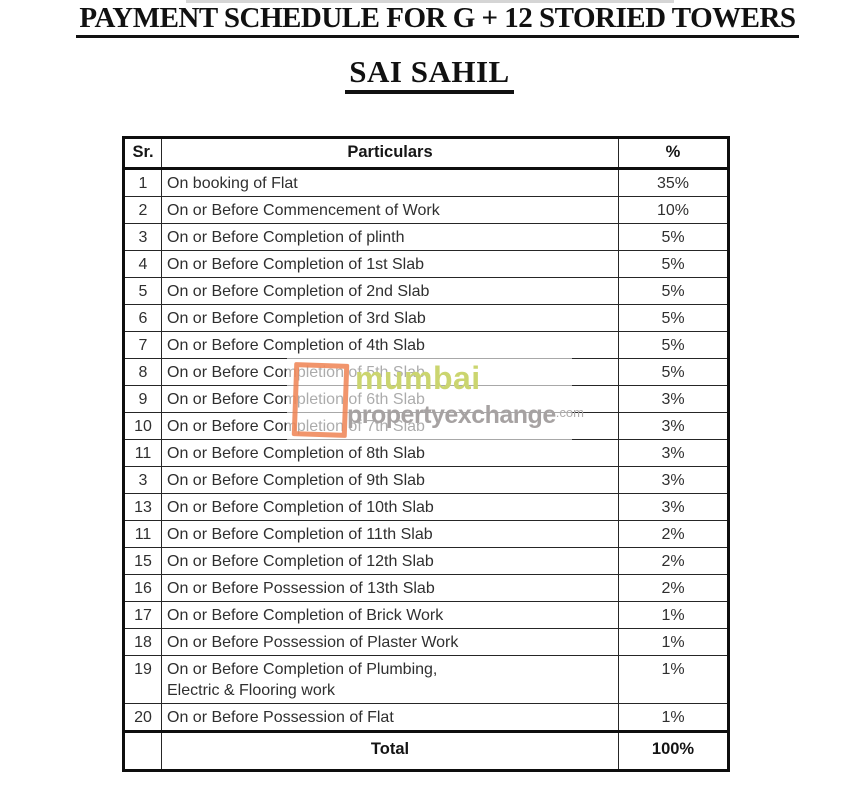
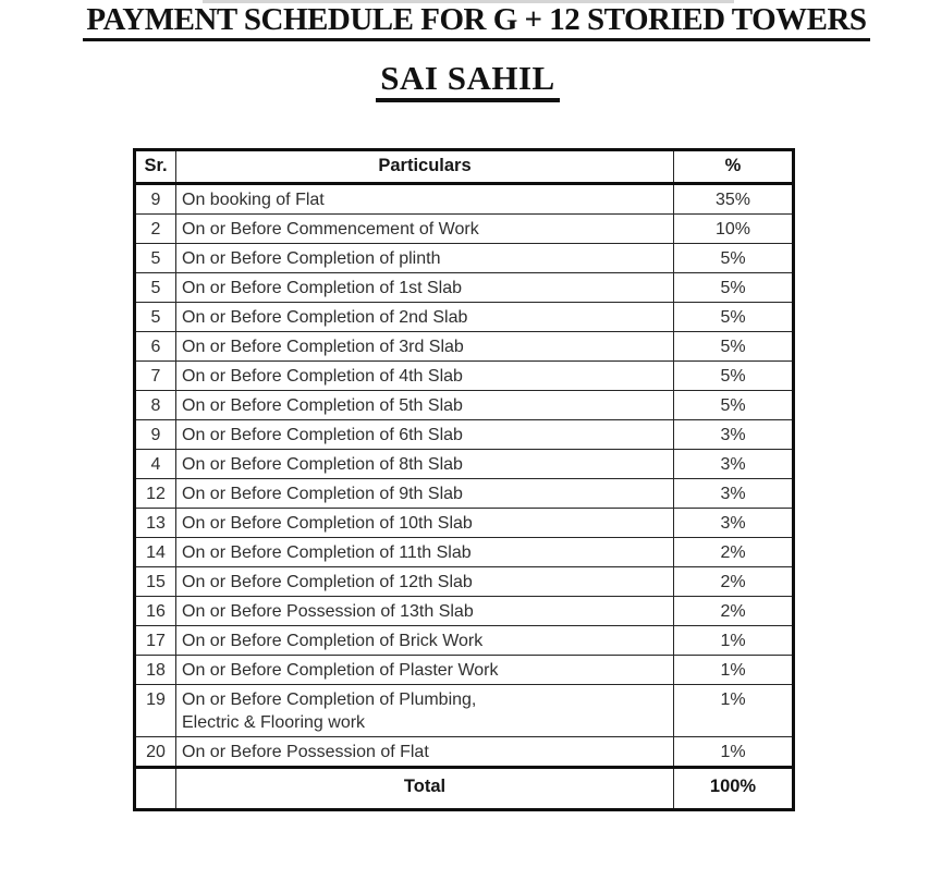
  PAYMENT SCHEDULE FOR G + 12 STORIED TOWERS
  SAI SAHIL
  Sr.	Particulars	%
- 1	On booking of Flat	35%
+ 9	On booking of Flat	35%
  2	On or Before Commencement of Work	10%
- 3	On or Before Completion of plinth	5%
+ 5	On or Before Completion of plinth	5%
- 4	On or Before Completion of 1st Slab	5%
+ 5	On or Before Completion of 1st Slab	5%
  5	On or Before Completion of 2nd Slab	5%
  6	On or Before Completion of 3rd Slab	5%
  7	On or Before Completion of 4th Slab	5%
  8	On or Before Completion of 5th Slab	5%
  9	On or Before Completion of 6th Slab	3%
- 10	On or Before Completion of 7th Slab	3%
- 11	On or Before Completion of 8th Slab	3%
+ 4	On or Before Completion of 8th Slab	3%
- 3	On or Before Completion of 9th Slab	3%
+ 12	On or Before Completion of 9th Slab	3%
  13	On or Before Completion of 10th Slab	3%
- 11	On or Before Completion of 11th Slab	2%
+ 14	On or Before Completion of 11th Slab	2%
  15	On or Before Completion of 12th Slab	2%
  16	On or Before Possession of 13th Slab	2%
  17	On or Before Completion of Brick Work	1%
- 18	On or Before Possession of Plaster Work	1%
+ 18	On or Before Completion of Plaster Work	1%
  19	On or Before Completion of Plumbing, Electric & Flooring work	1%
  20	On or Before Possession of Flat	1%
  	Total	100%
- mumbai
- propertyexchange
- .com
